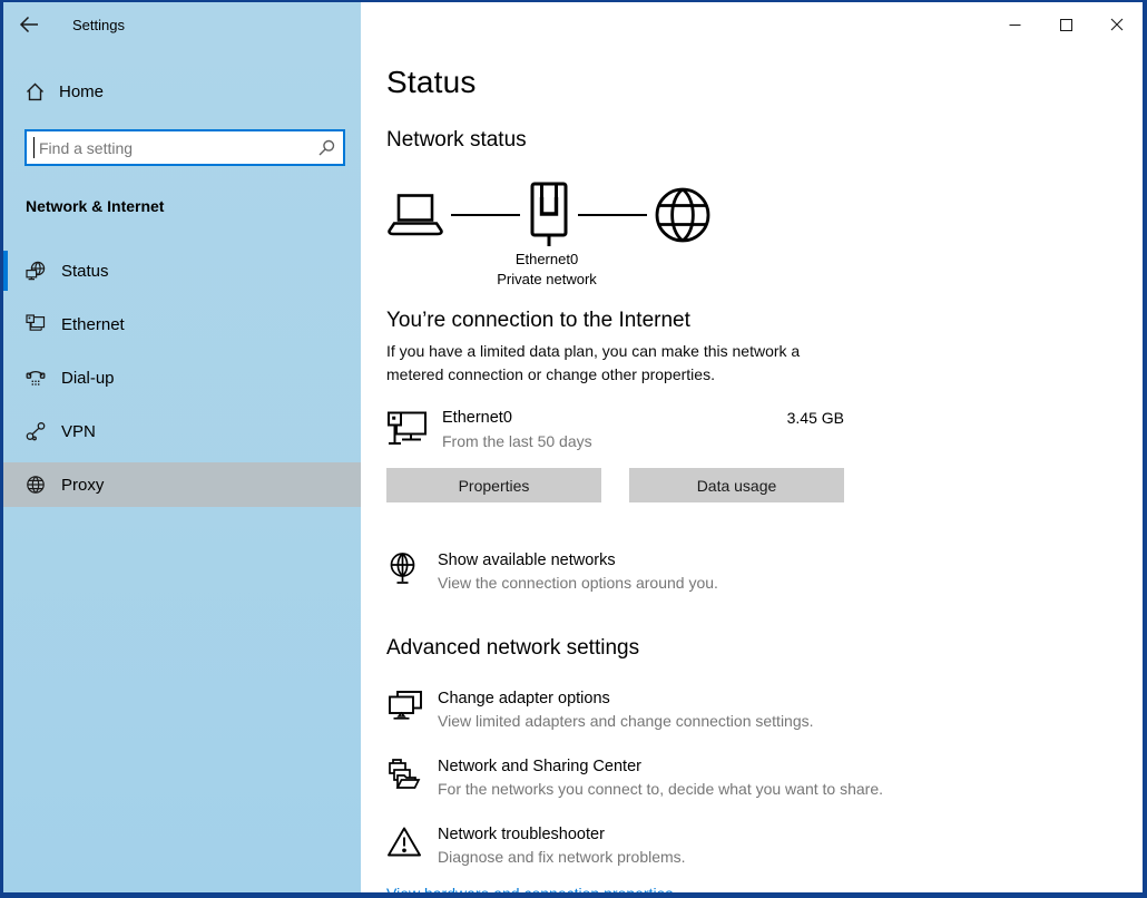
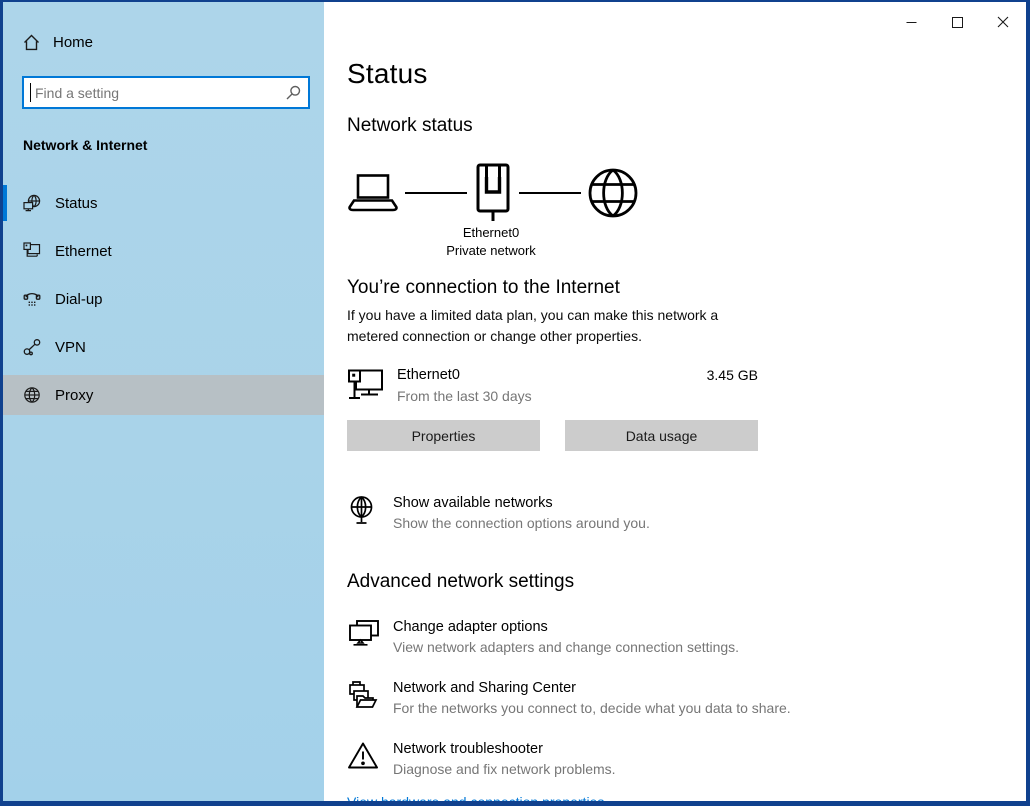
- Settings
  Home
  Find a setting
  Network & Internet
  Status
  Ethernet
  Dial-up
  VPN
  Proxy
  Status
  Network status
  Ethernet0
  Private network
  You’re connection to the Internet
  If you have a limited data plan, you can make this network a metered connection or change other properties.
  Ethernet0
- From the last 50 days
+ From the last 30 days
  3.45 GB
  Properties
  Data usage
  Show available networks
- View the connection options around you.
+ Show the connection options around you.
  Advanced network settings
  Change adapter options
- View limited adapters and change connection settings.
+ View network adapters and change connection settings.
  Network and Sharing Center
- For the networks you connect to, decide what you want to share.
+ For the networks you connect to, decide what you data to share.
  Network troubleshooter
  Diagnose and fix network problems.
